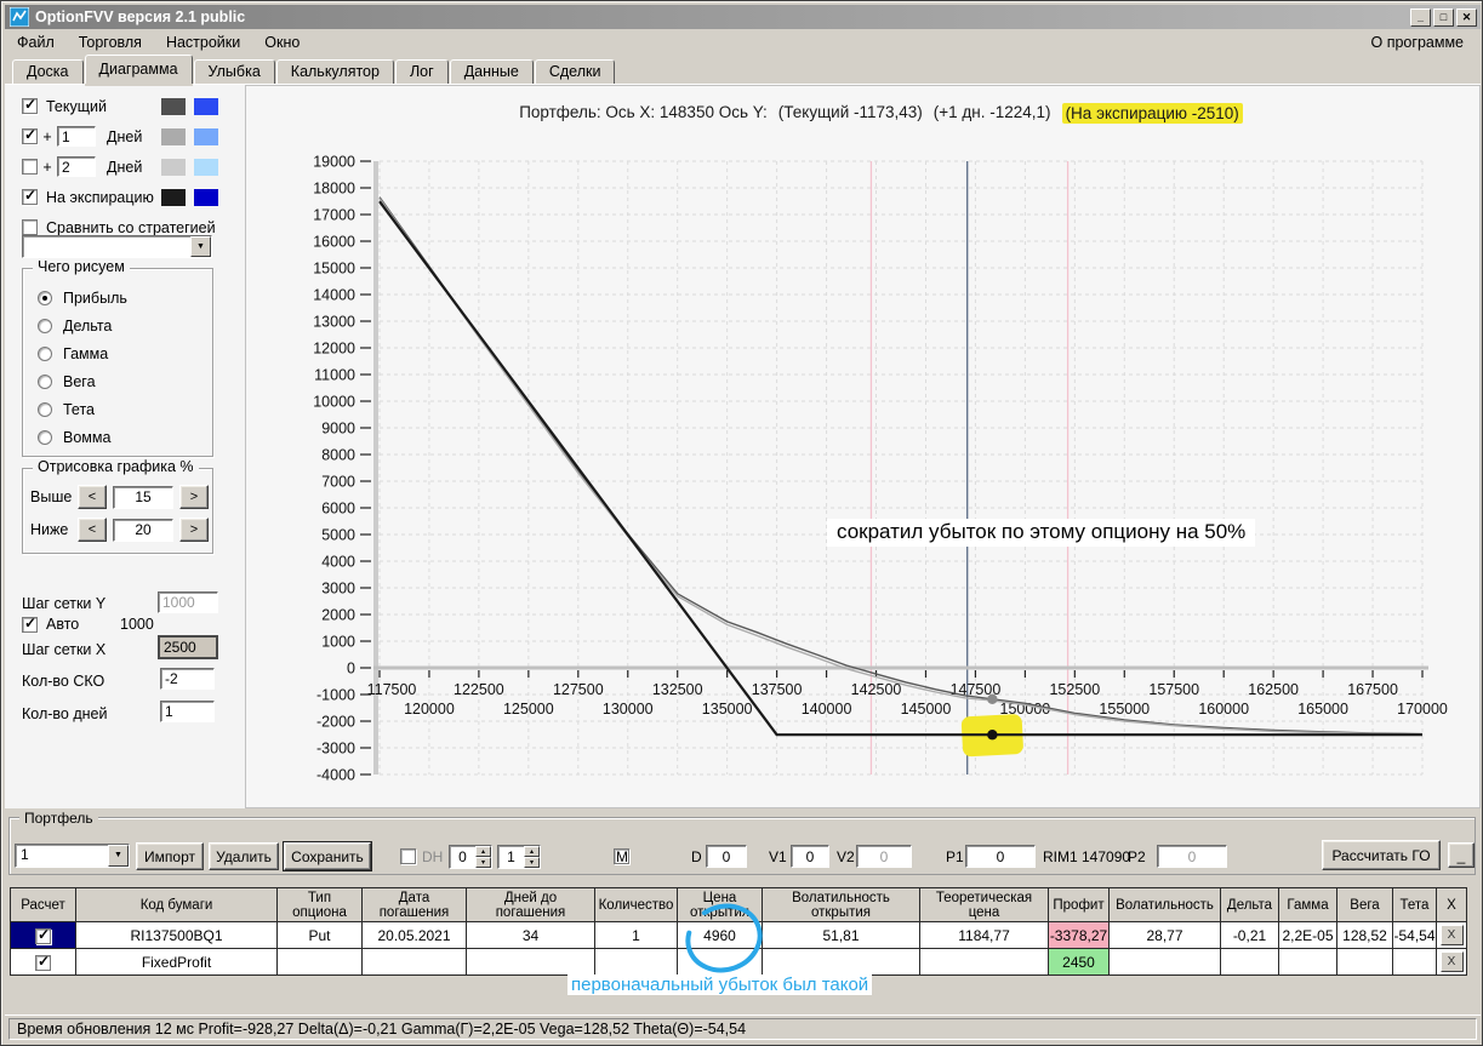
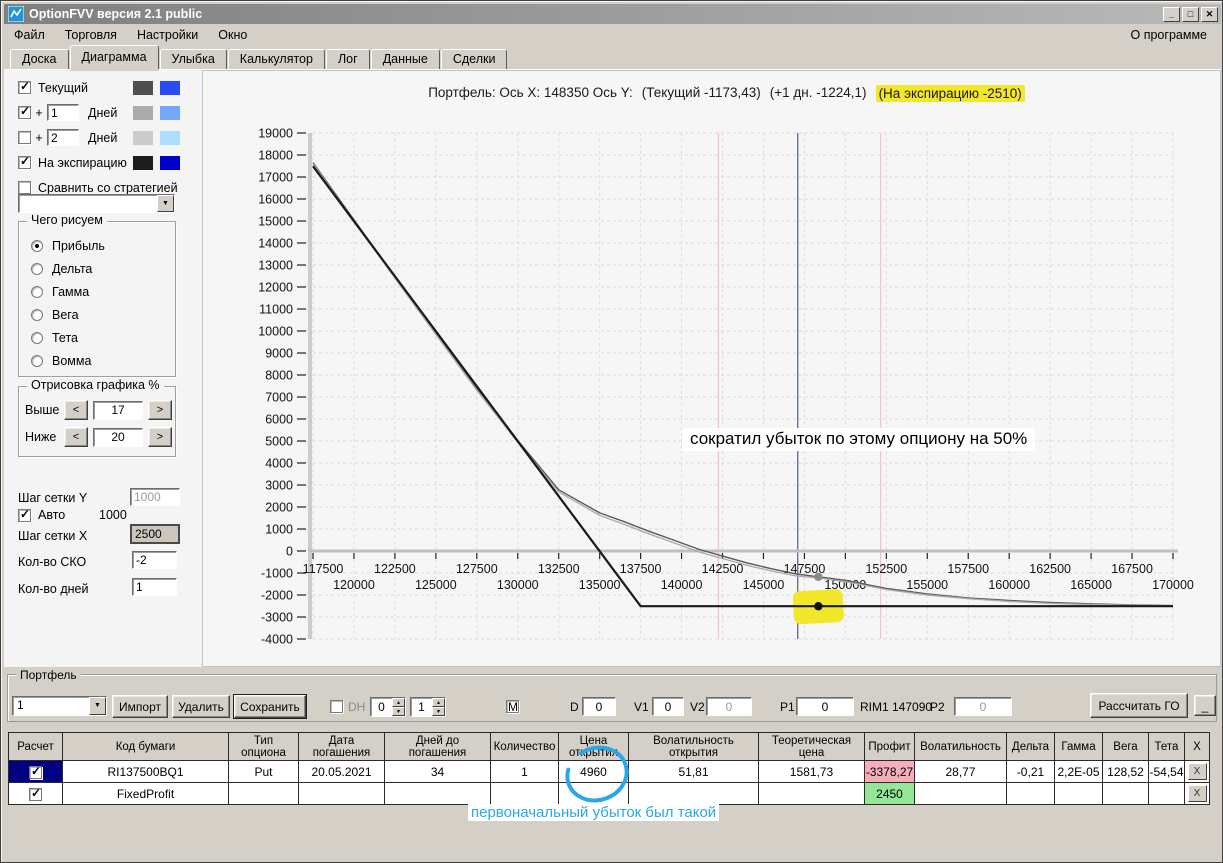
  OptionFVV версия 2.1 public
  _
  □
  ✕
  Файл
  Торговля
  Настройки
  Окно
  О программе
  Доска
  Диаграмма
  Улыбка
  Калькулятор
  Лог
  Данные
  Сделки
  Текущий
  +
  1
  Дней
  +
  2
  Дней
  На экспирацию
  Сравнить со стратегией
  Чего рисуем
  Прибыль
  Дельта
  Гамма
  Вега
  Тета
  Вомма
  Отрисовка графика %
  Выше
  <
- 15
+ 17
  >
  Ниже
  <
  20
  >
  Шаг сетки Y
  1000
  Авто
  1000
  Шаг сетки X
  2500
  Кол-во СКО
  -2
  Кол-во дней
  1
  -4000
  -3000
  -2000
  -1000
  0
  1000
  2000
  3000
  4000
  5000
  6000
  7000
  8000
  9000
  10000
  11000
  12000
  13000
  14000
  15000
  16000
  17000
  18000
  19000
  117500
  120000
  122500
  125000
  127500
  130000
  132500
  135000
  137500
  140000
  142500
  145000
  147500
  15000
  152500
  155000
  157500
  160000
  162500
  165000
  167500
  170000
  Портфель: Ось X: 148350 Ось Y:
  (Текущий -1173,43)
  (+1 дн. -1224,1)
  (На экспирацию -2510)
  сократил убыток по этому опциону на 50%
  Портфель
  1
  Импорт
  Удалить
  Сохранить
  DH
  0
  1
  М
  D
  0
  V1
  0
  V2
  0
  P1
  0
  RIM1 147090
  P2
  0
  Рассчитать ГО
  _
  Расчет	Код бумаги	Тип опциона	Дата погашения	Дней до погашения	Количество	Цена отрыти	Волатильность открытия	Теоретическая цена	Профит	Волатильность	Дельта	Гамма	Вега	Тета	X
- 	RI137500BQ1	Put	20.05.2021	34	1	4960	51,81	1184,77	-3378,27	28,77	-0,21	2,2E-05	128,52	-54,54	X
+ 	RI137500BQ1	Put	20.05.2021	34	1	4960	51,81	1581,73	-3378,27	28,77	-0,21	2,2E-05	128,52	-54,54	X
  	FixedProfit								2450						X
  первоначальный убыток был такой
- Время обновления 12 мс Profit=-928,27 Delta(Δ)=-0,21 Gamma(Г)=2,2E-05 Vega=128,52 Theta(Θ)=-54,54
